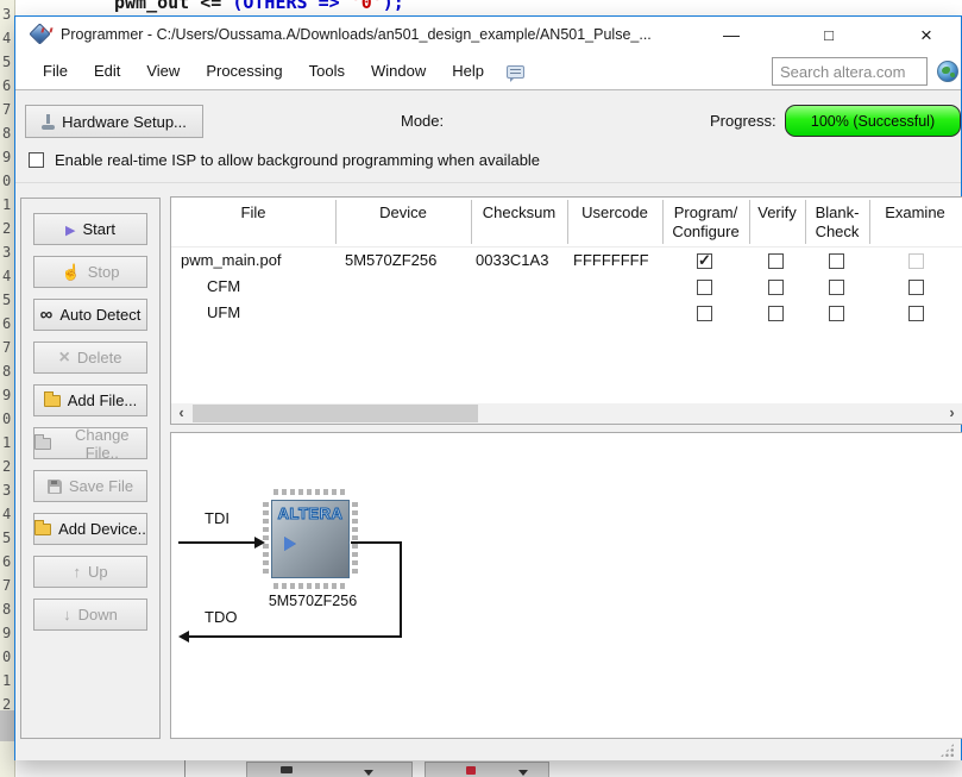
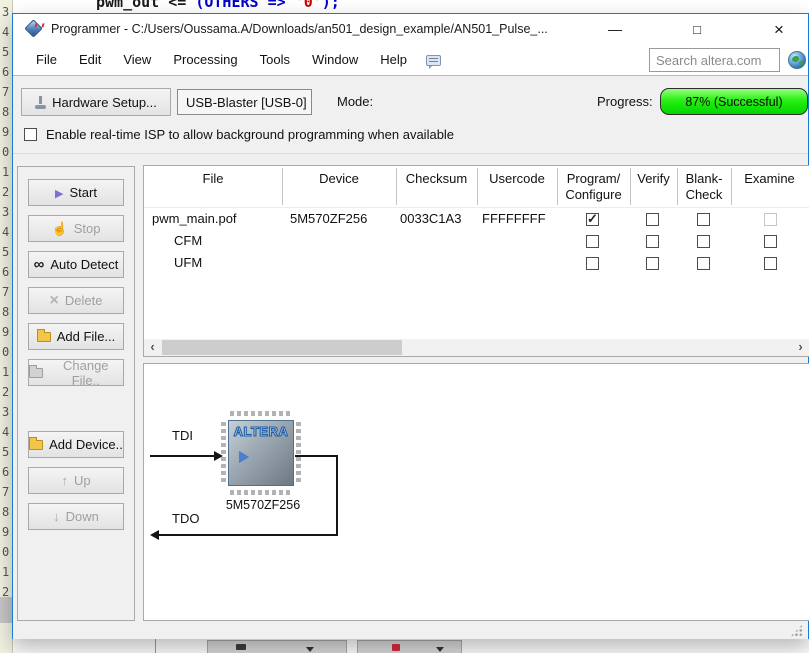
  3
  4
  5
  6
  7
  8
  9
  0
  1
  2
  3
  4
  5
  6
  7
  8
  9
  0
  1
  2
  3
  4
  5
  6
  7
  8
  9
  0
  1
  2
  pwm_out <= (OTHERS => '0');
  Programmer - C:/Users/Oussama.A/Downloads/an501_design_example/AN501_Pulse_...
  —
  □
  ×
  File
  Edit
  View
  Processing
  Tools
  Window
  Help
  Search altera.com
  Hardware Setup...
+ USB-Blaster [USB-0]
  Mode:
  Progress:
- 100% (Successful)
+ 87% (Successful)
  Enable real-time ISP to allow background programming when available
  Start
  Stop
  Auto Detect
  Delete
  Add File...
  Change File..
- Save File
  Add Device..
  Up
  Down
  File
  Device
  Checksum
  Usercode
  Program/
  Configure
  Verify
  Blank-
  Check
  Examine
  pwm_main.pof
  5M570ZF256
  0033C1A3
  FFFFFFFF
  CFM
  UFM
  ‹
  ›
  TDI
  ALTERA
  5M570ZF256
  TDO
